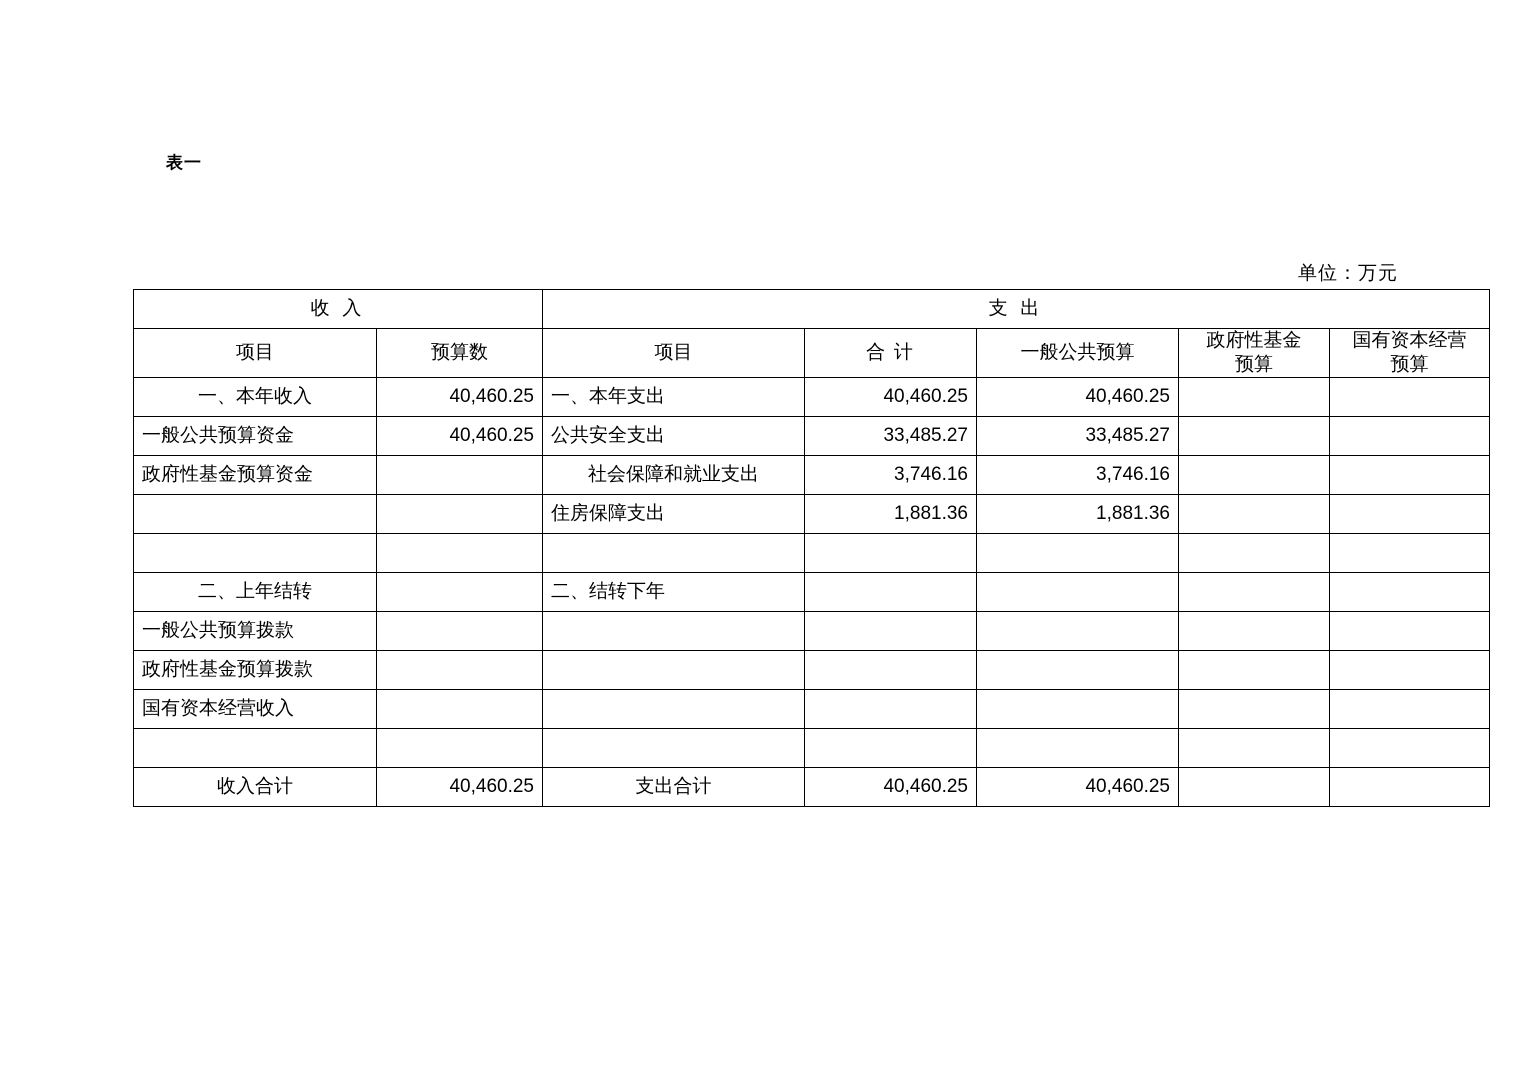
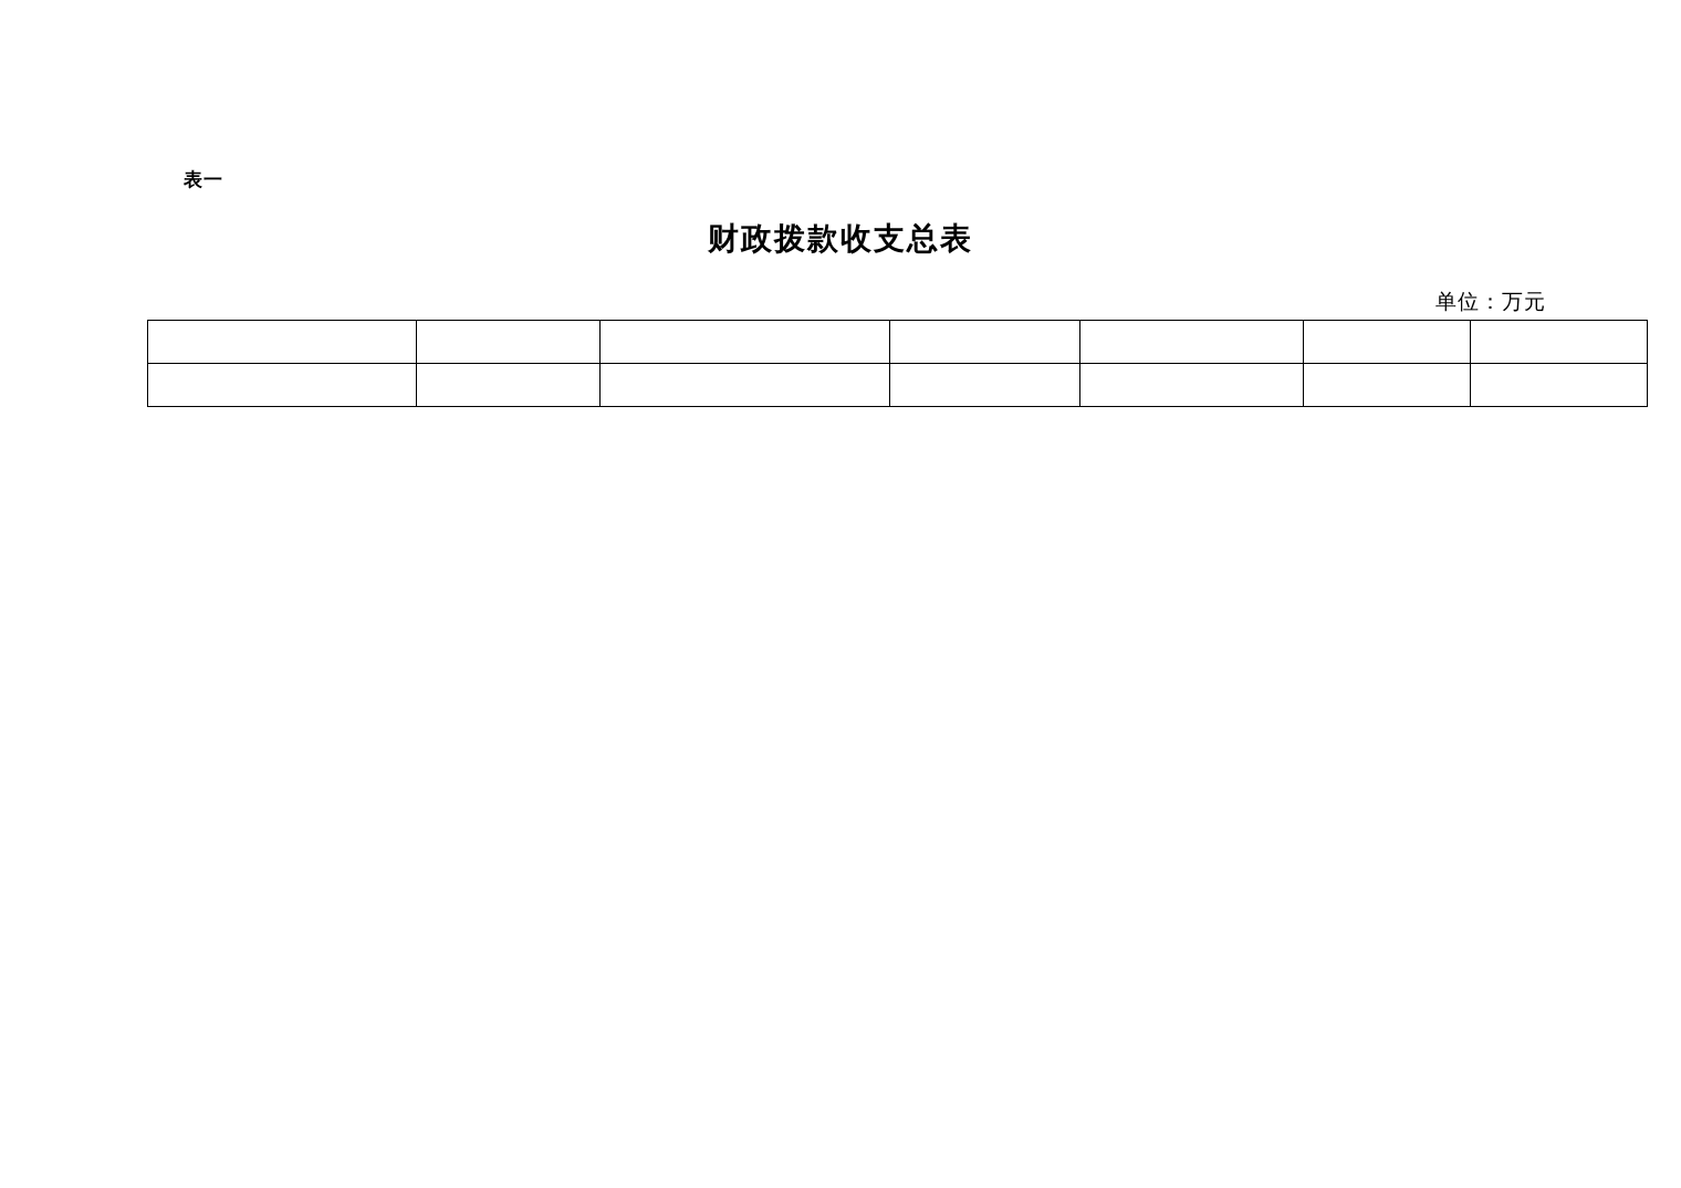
  表一
+ 财政拨款收支总表
  单位：万元
- 收 入	支 出
- 项目	预算数	项目	合 计	一般公共预算	政府性基金 预算	国有资本经营 预算
- 一、本年收入	40,460.25	一、本年支出	40,460.25	40,460.25
- 一般公共预算资金	40,460.25	公共安全支出	33,485.27	33,485.27
- 政府性基金预算资金		社会保障和就业支出	3,746.16	3,746.16
- 		住房保障支出	1,881.36	1,881.36
- 二、上年结转		二、结转下年
- 一般公共预算拨款
- 政府性基金预算拨款
- 国有资本经营收入
- 收入合计	40,460.25	支出合计	40,460.25	40,460.25
